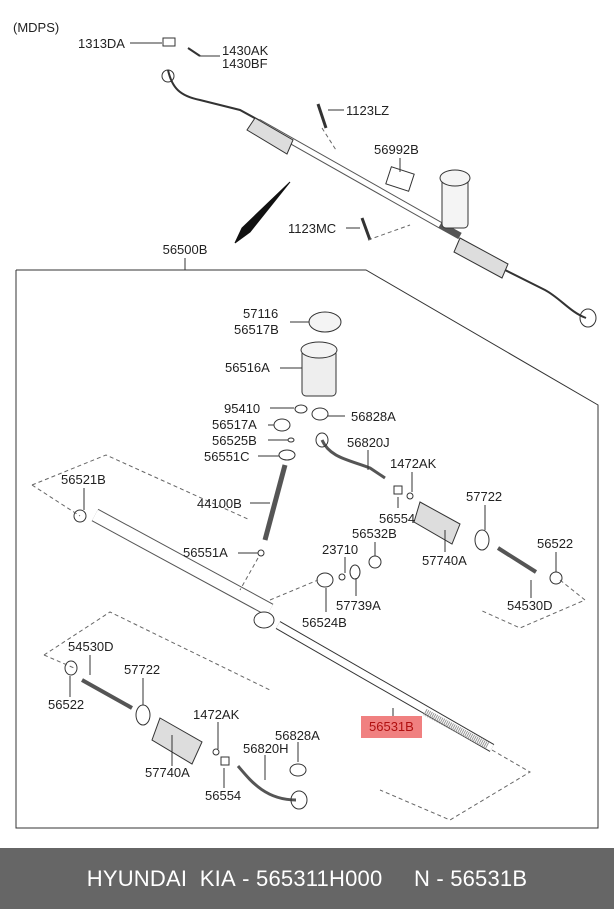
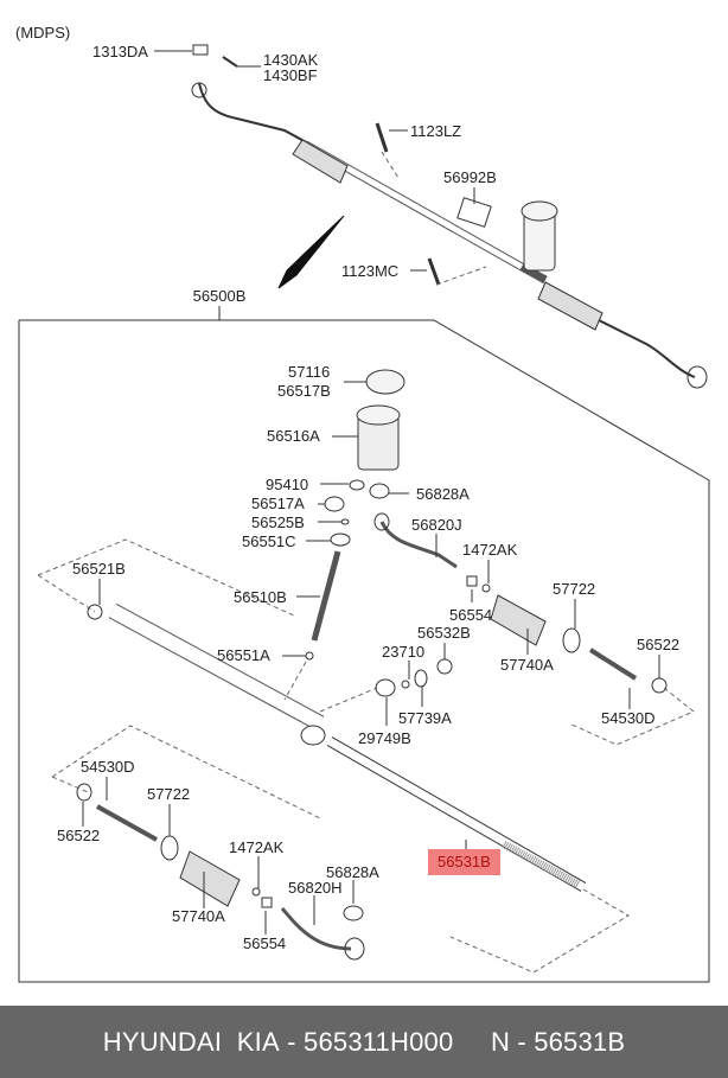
  (MDPS)
  56500B
  1313DA
  1430AK
  1430BF
  1123LZ
  56992B
  1123MC
  57116
  56517B
  56516A
  95410
  56828A
  56517A
  56525B
  56551C
  56820J
  1472AK
  56521B
- 44100B
+ 56510B
  56554
  57722
  56532B
  56551A
  23710
  57740A
  56522
  57739A
  54530D
- 56524B
+ 29749B
  54530D
  57722
  56522
  1472AK
  56828A
  56820H
  57740A
  56554
  56531B
  HYUNDAI KIA
  - 565311H000
  N - 56531B
